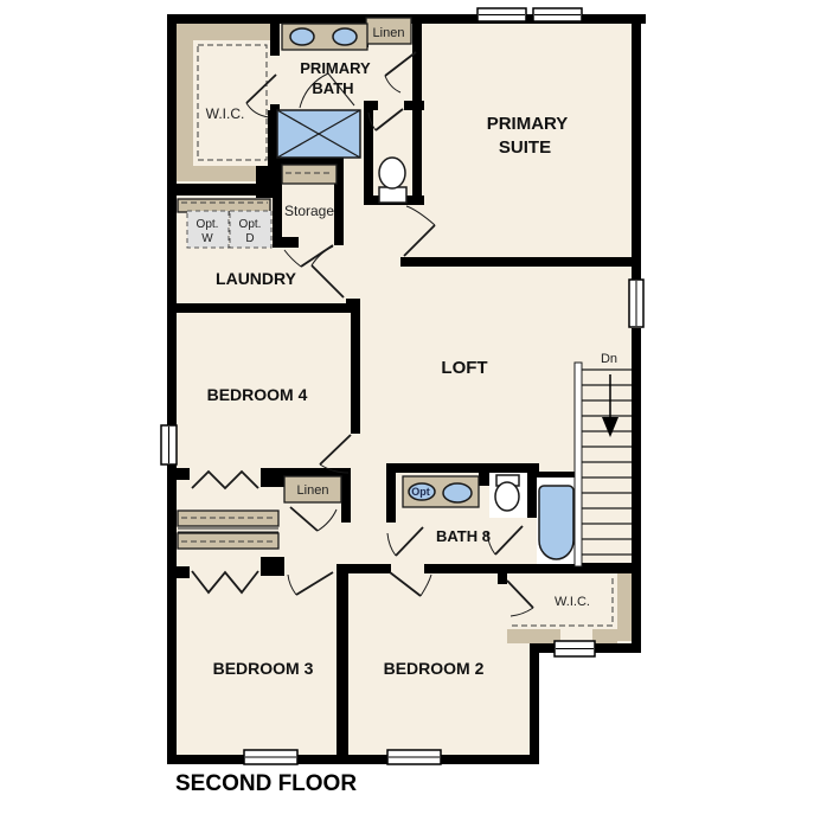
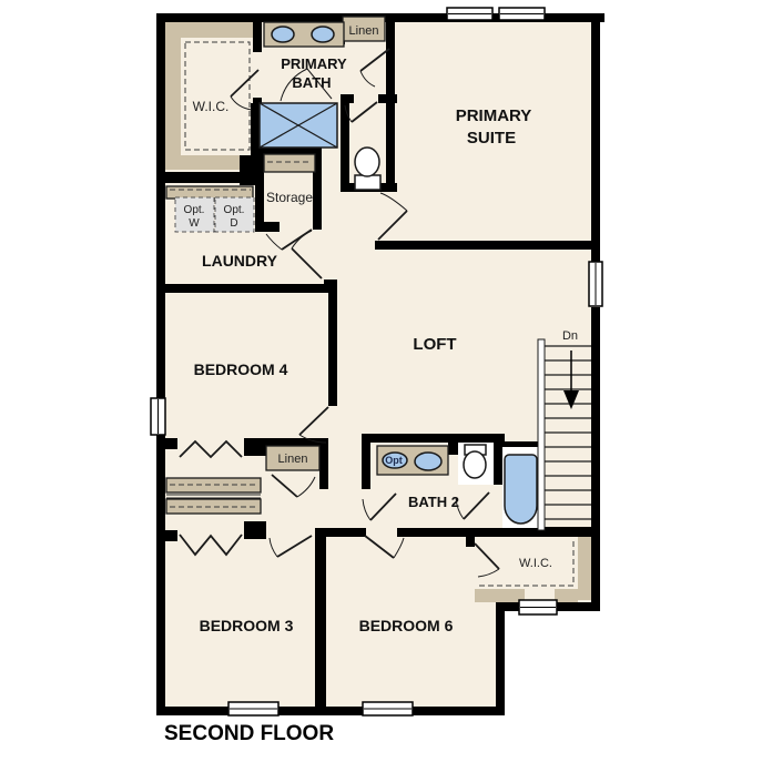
  PRIMARY
  BATH
  PRIMARY
  SUITE
  W.I.C.
  Linen
  Storage
  Opt.
  W
  Opt.
  D
  LAUNDRY
  BEDROOM 4
  LOFT
  Dn
  Linen
  Opt
- BATH 8
+ BATH 2
  W.I.C.
  BEDROOM 3
- BEDROOM 2
+ BEDROOM 6
  SECOND FLOOR
